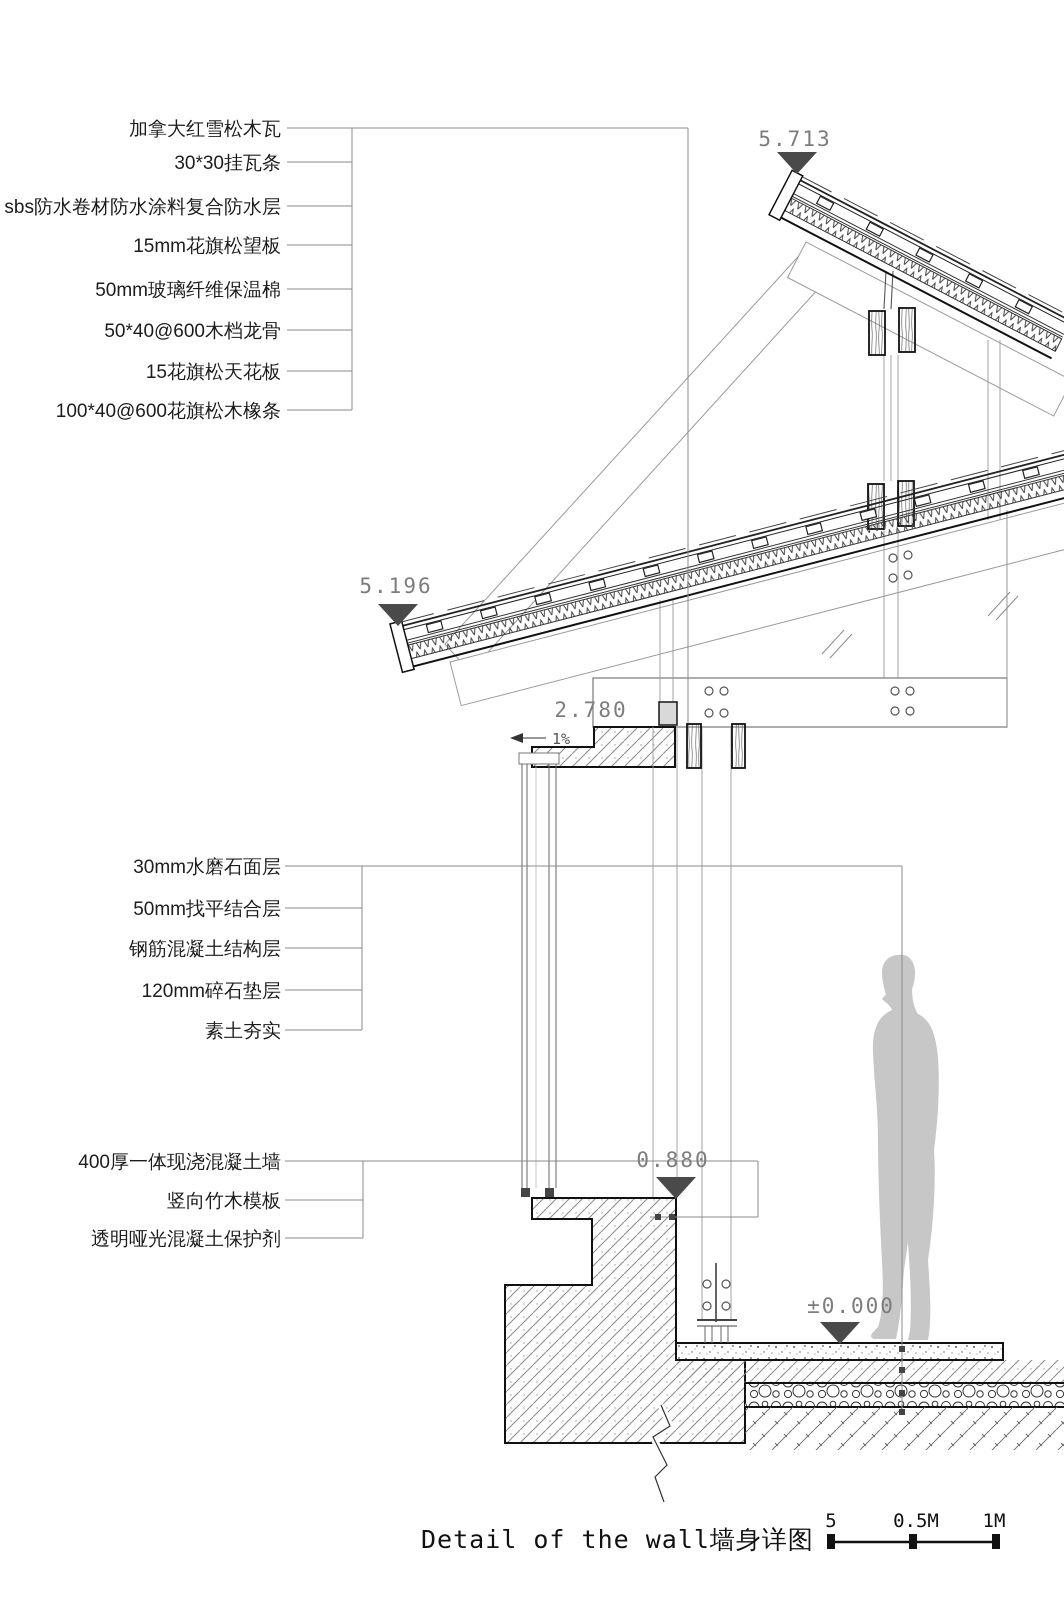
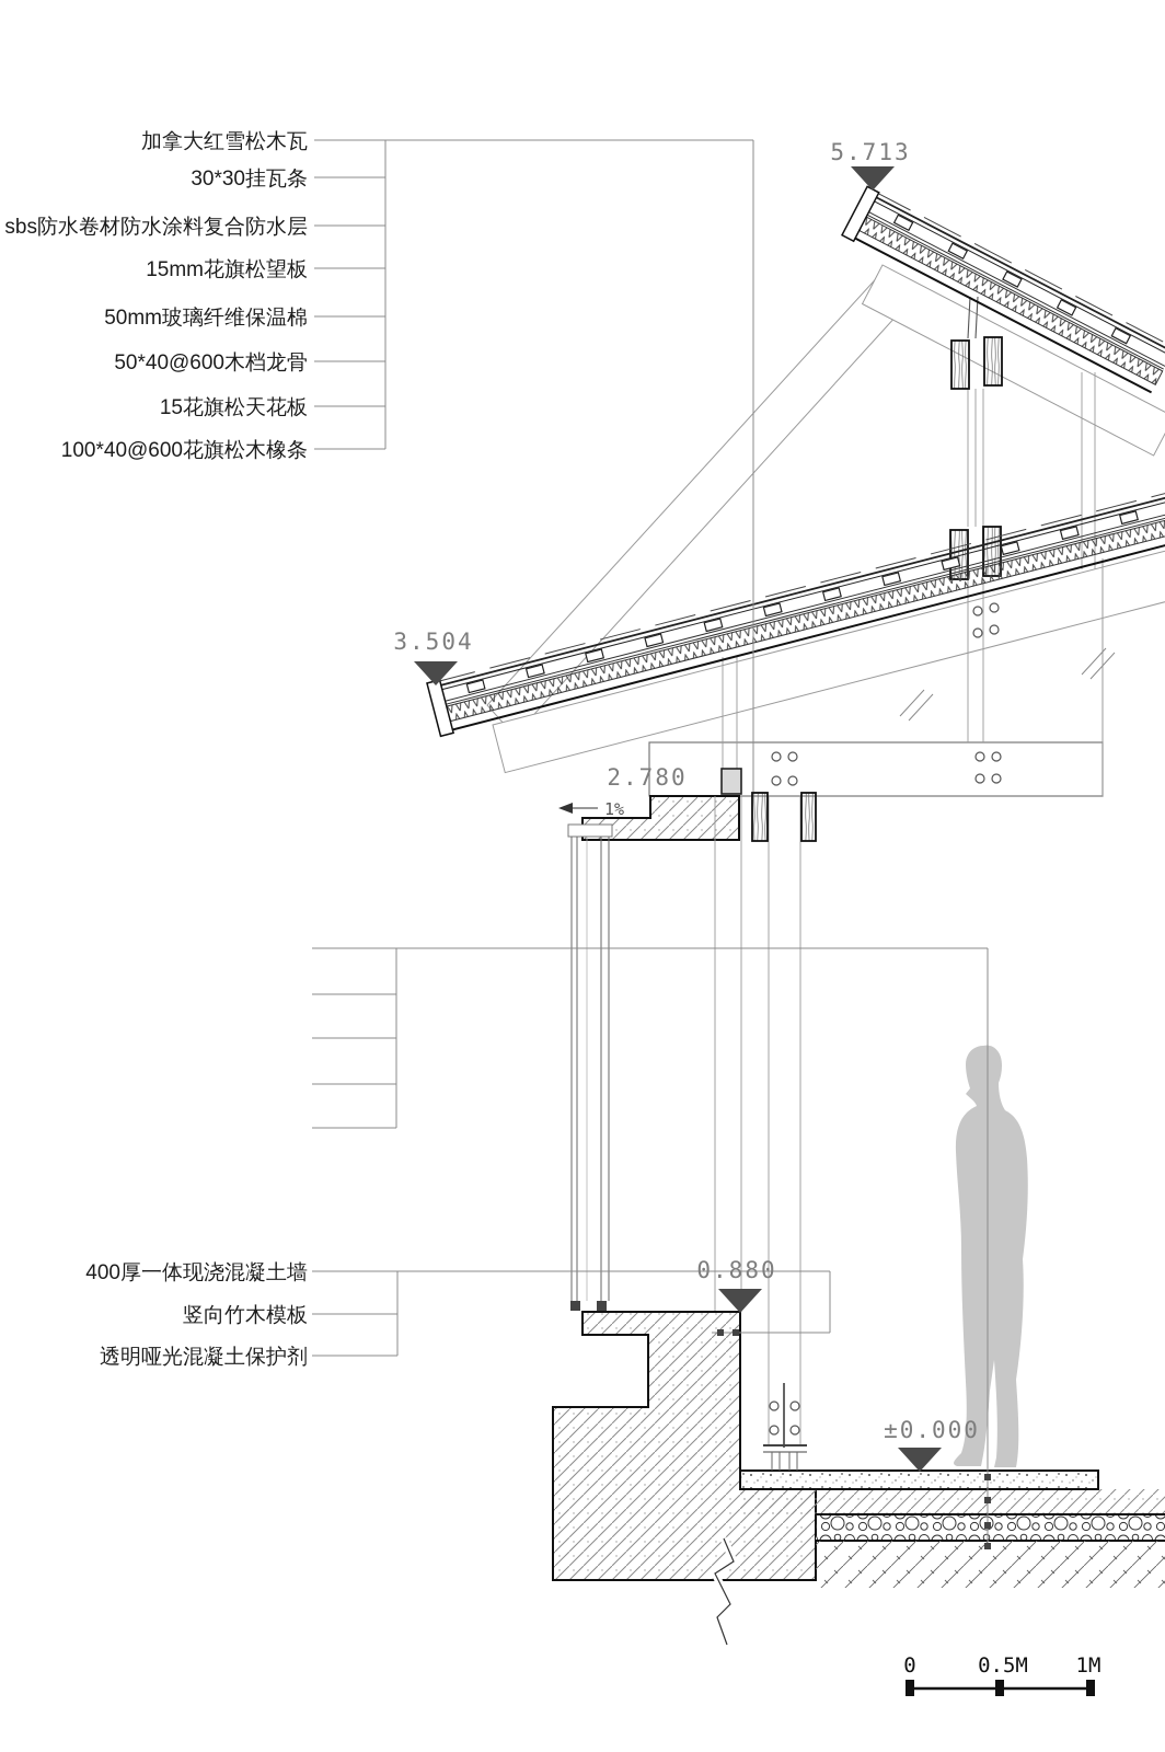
  1%
  加拿大红雪松木瓦
  30*30挂瓦条
  sbs防水卷材防水涂料复合防水层
  15mm花旗松望板
  50mm玻璃纤维保温棉
  50*40@600木档龙骨
  15花旗松天花板
  100*40@600花旗松木橡条
- 30mm水磨石面层
- 50mm找平结合层
- 钢筋混凝土结构层
- 120mm碎石垫层
- 素土夯实
  400厚一体现浇混凝土墙
  竖向竹木模板
  透明哑光混凝土保护剂
  5.713
- 5.196
+ 3.504
  2.780
  0.880
  ±0.000
- Detail of the wall墙身详图
- 5
+ 0
  0.5M
  1M
